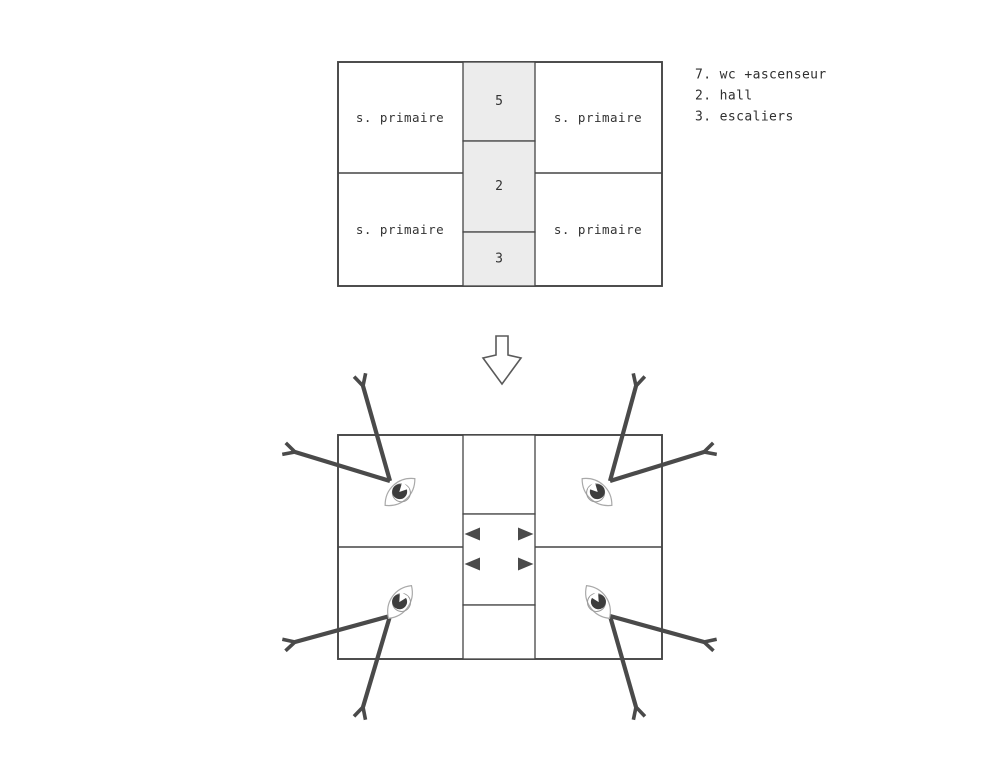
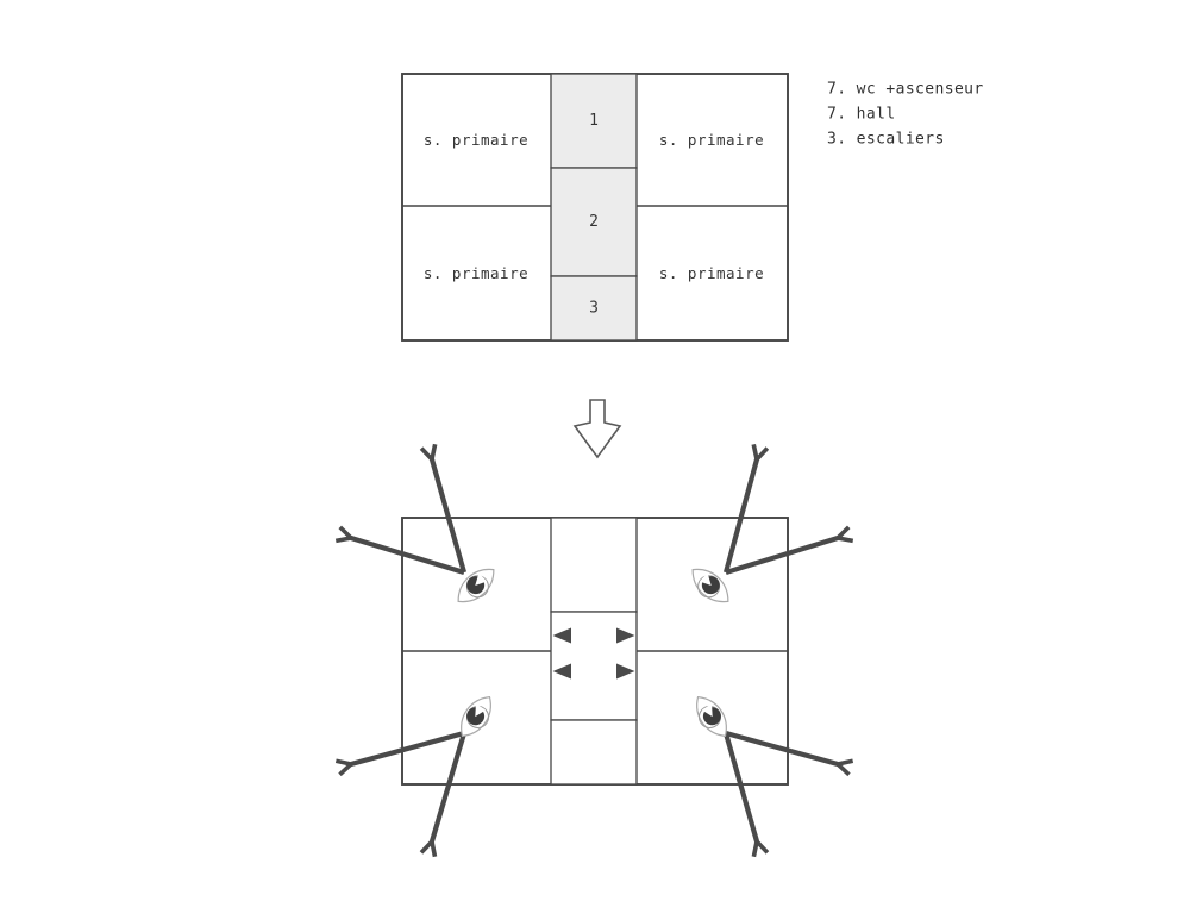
  s. primaire
  s. primaire
  s. primaire
  s. primaire
- 5
+ 1
  2
  3
  7. wc +ascenseur
- 2. hall
+ 7. hall
  3. escaliers
